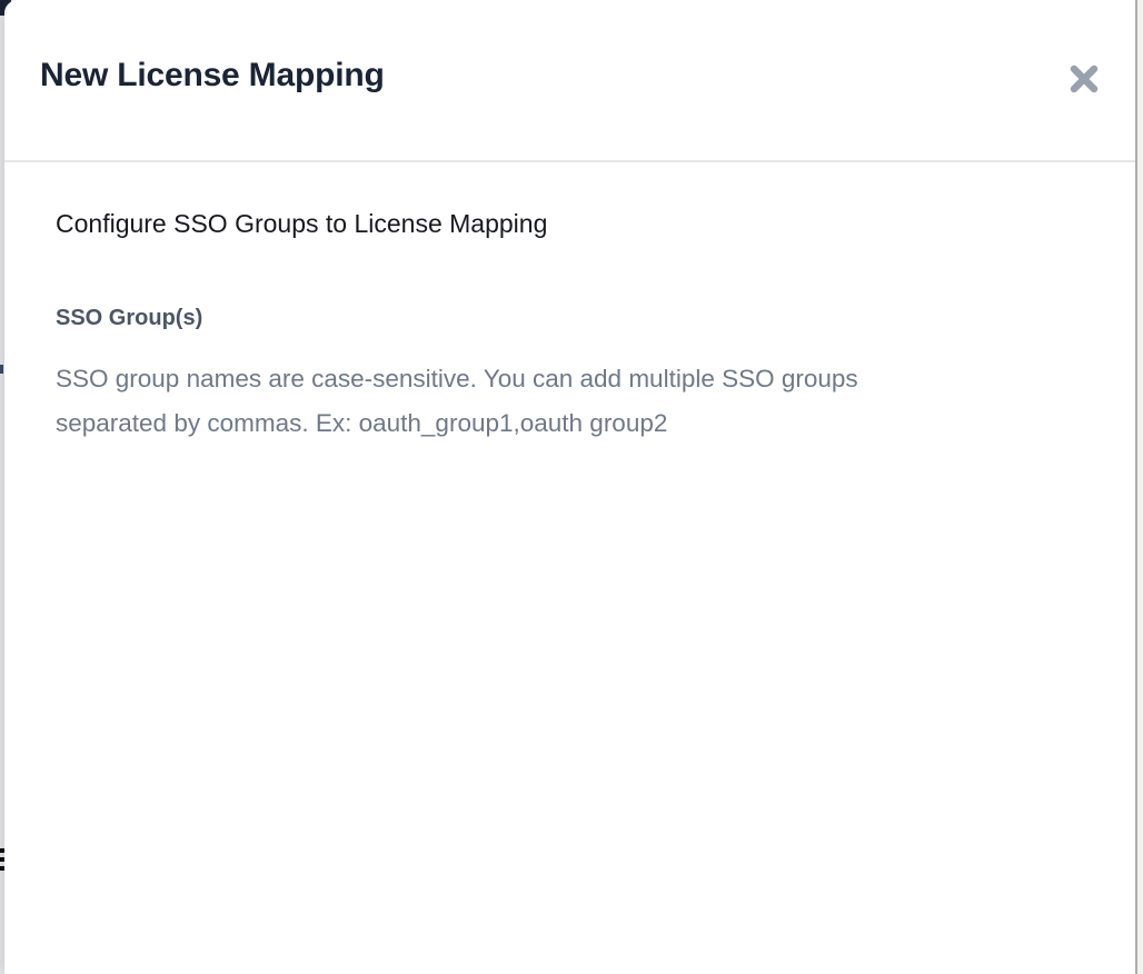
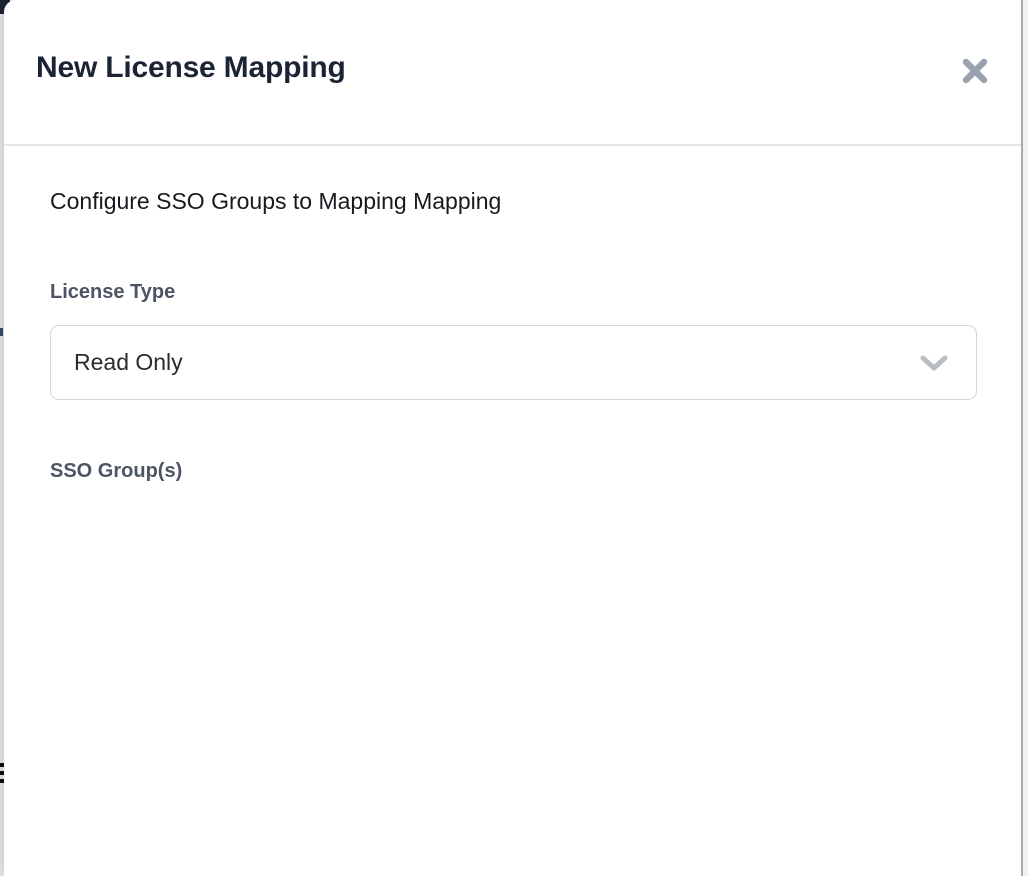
  New License Mapping
- Configure SSO Groups to License Mapping
+ Configure SSO Groups to Mapping Mapping
+ License Type
+ Read Only
  SSO Group(s)
- SSO group names are case-sensitive. You can add multiple SSO groups
- separated by commas. Ex: oauth_group1,oauth group2
